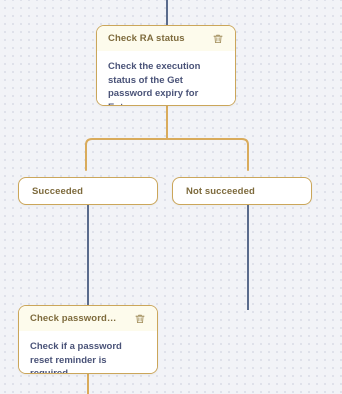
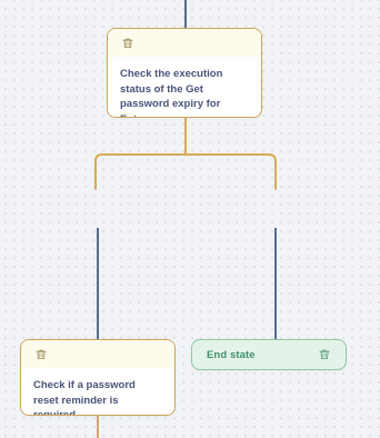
- Check RA status
  Check the execution status of the Get password expiry for
- Succeeded
- Not succeeded
- Check password…
  Check if a password reset reminder is
+ End state
